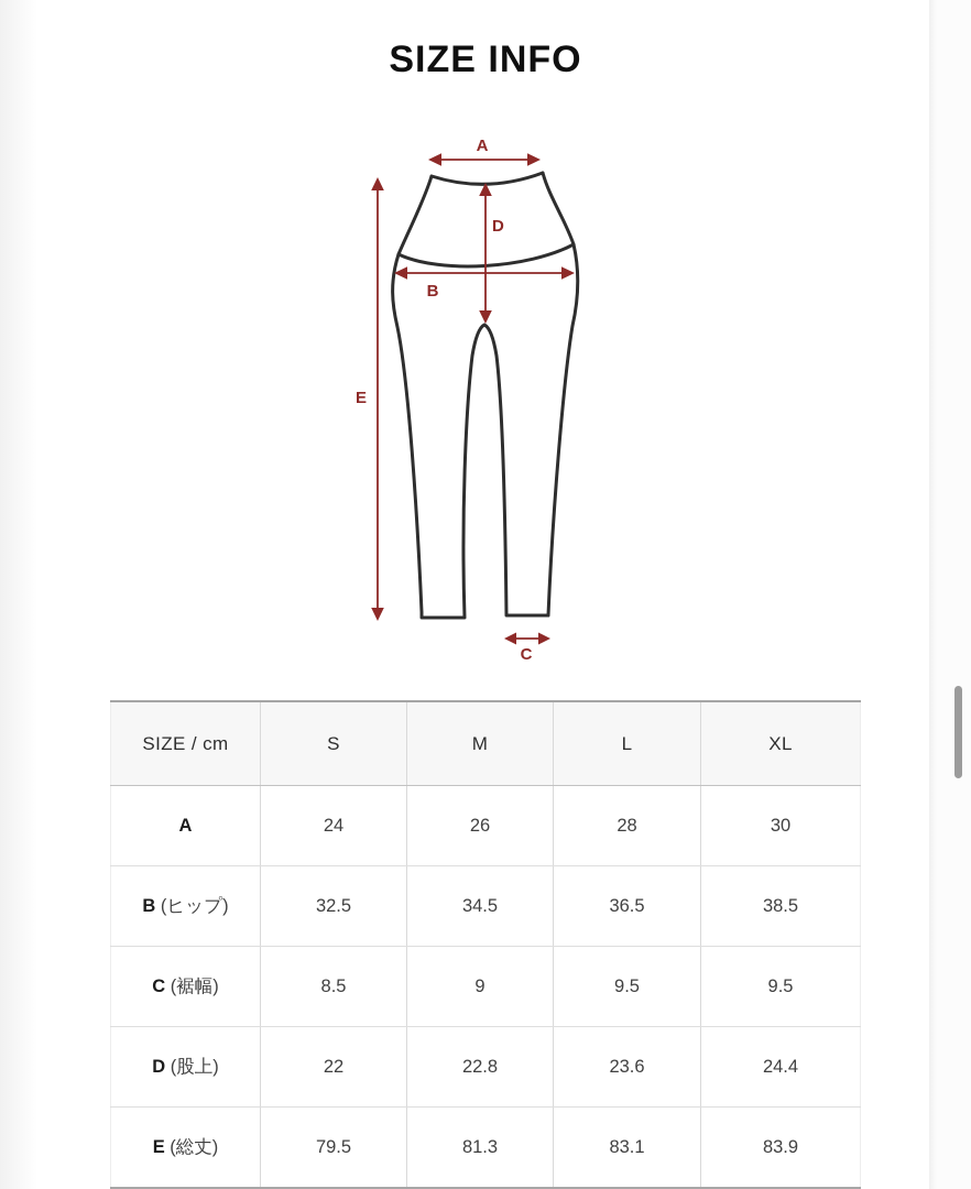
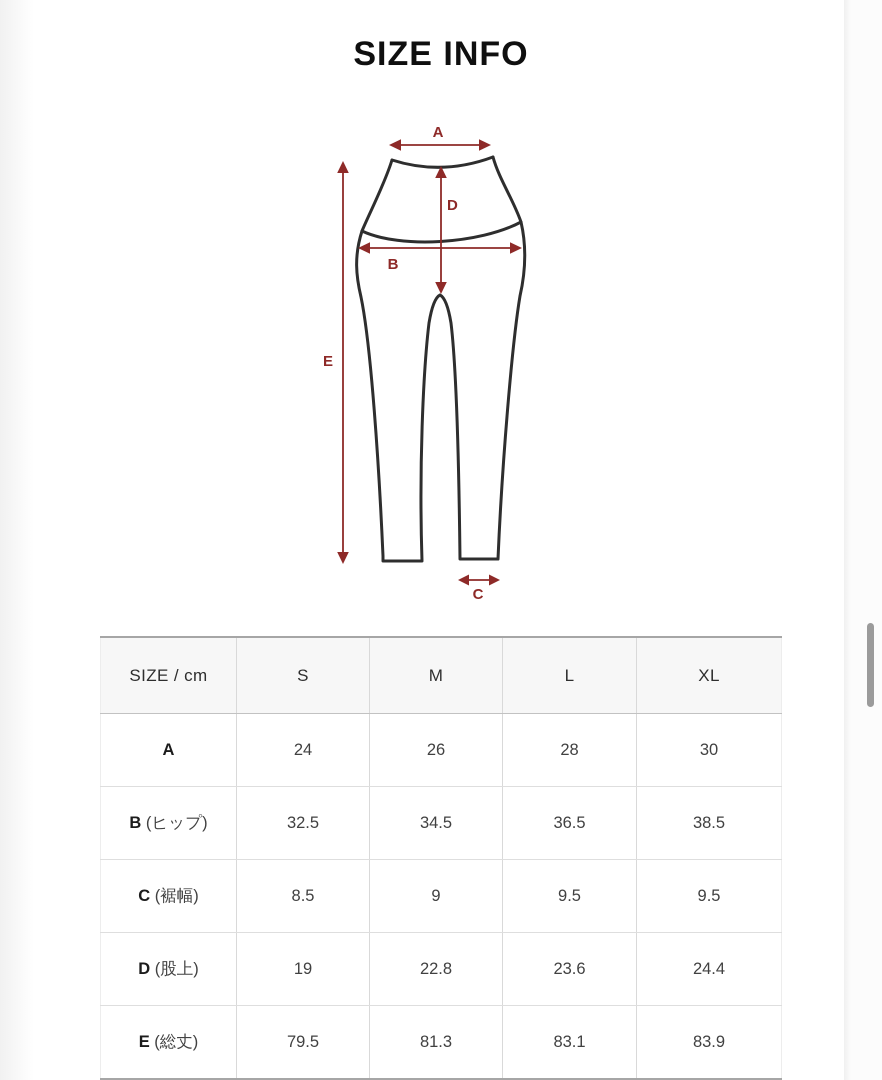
  SIZE INFO
  A
  D
  B
  E
  C
  SIZE / cm	S	M	L	XL
  A	24	26	28	30
  B (ヒップ)	32.5	34.5	36.5	38.5
  C (裾幅)	8.5	9	9.5	9.5
- D (股上)	22	22.8	23.6	24.4
+ D (股上)	19	22.8	23.6	24.4
  E (総丈)	79.5	81.3	83.1	83.9
